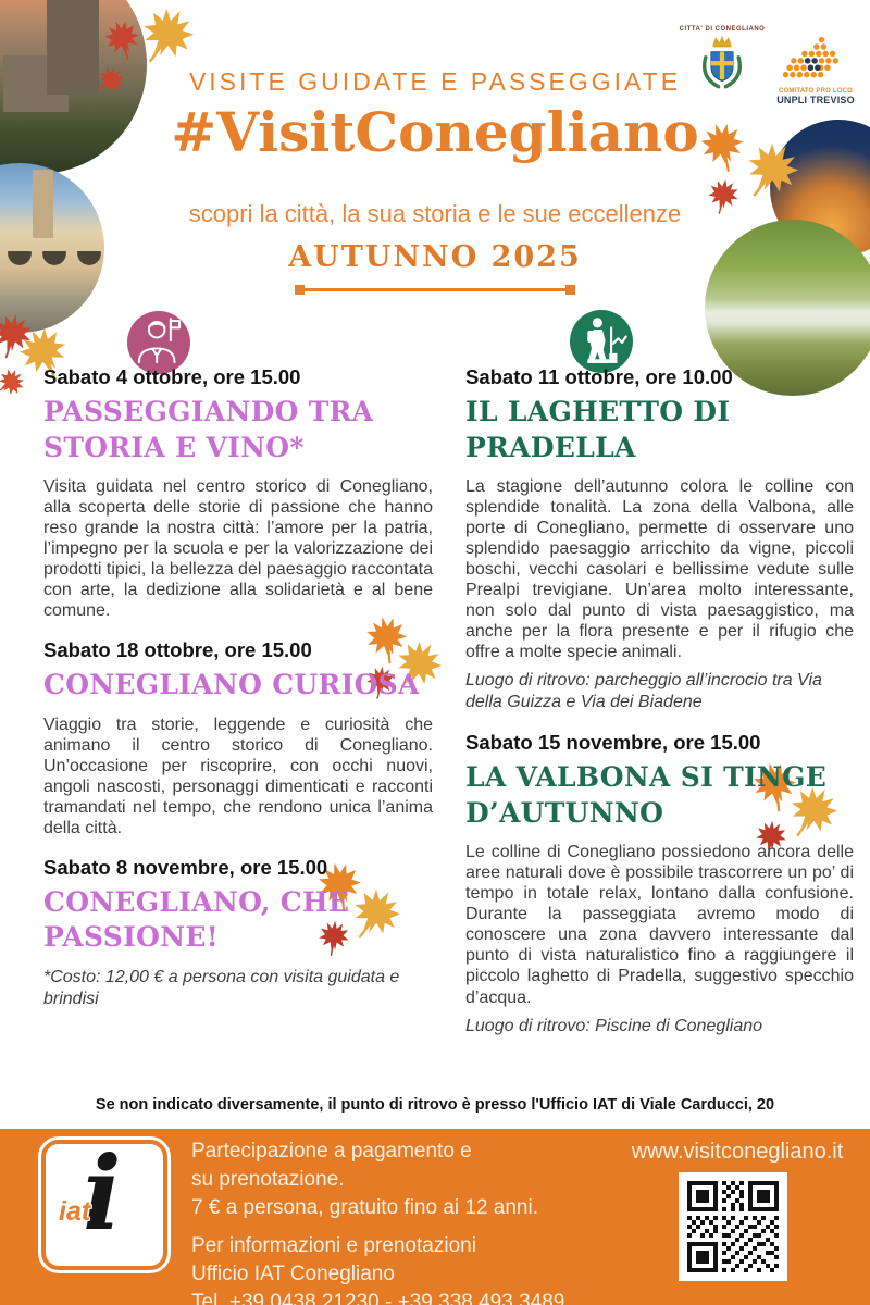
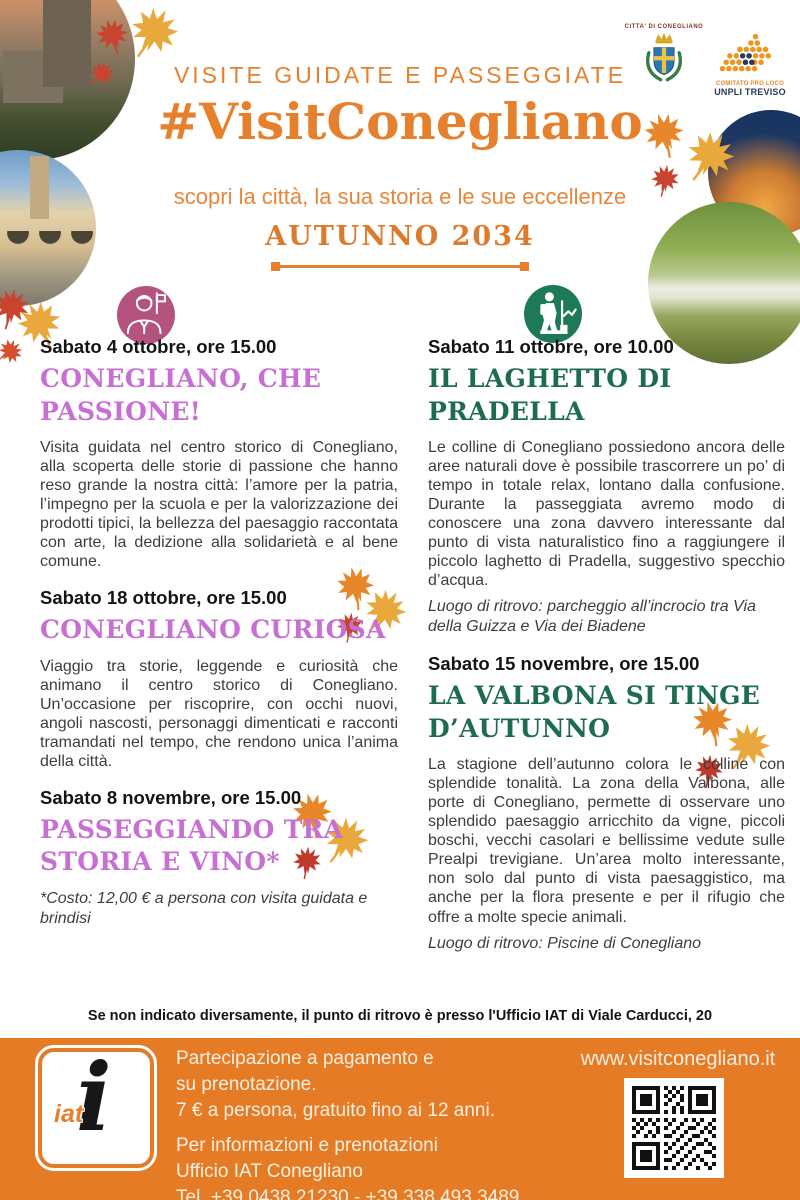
  VISITE GUIDATE E PASSEGGIATE
  #VisitConegliano
  scopri la città, la sua storia e le sue eccellenze
- AUTUNNO 2025
+ AUTUNNO 2034
  UNPLI TREVISO
  Sabato 4 ottobre, ore 15.00
- PASSEGGIANDO TRA STORIA E VINO*
+ CONEGLIANO, CHE PASSIONE!
  Visita guidata nel centro storico di Conegliano, alla scoperta delle storie di passione che hanno reso grande la nostra città: l’amore per la patria, l’impegno per la scuola e per la valorizzazione dei prodotti tipici, la bellezza del paesaggio raccontata con arte, la dedizione alla solidarietà e al bene comune.
  Sabato 18 ottobre, ore 15.00
  CONEGLIANO CURIOSA
  Viaggio tra storie, leggende e curiosità che animano il centro storico di Conegliano. Un’occasione per riscoprire, con occhi nuovi, angoli nascosti, personaggi dimenticati e racconti tramandati nel tempo, che rendono unica l’anima della città.
  Sabato 8 novembre, ore 15.00
- CONEGLIANO, CHE PASSIONE!
+ PASSEGGIANDO TRA STORIA E VINO*
  *Costo: 12,00 € a persona con visita guidata e brindisi
  Sabato 11 ottobre, ore 10.00
  IL LAGHETTO DI PRADELLA
- La stagione dell’autunno colora le colline con splendide tonalità. La zona della Valbona, alle porte di Conegliano, permette di osservare uno splendido paesaggio arricchito da vigne, piccoli boschi, vecchi casolari e bellissime vedute sulle Prealpi trevigiane. Un’area molto interessante, non solo dal punto di vista paesaggistico, ma anche per la flora presente e per il rifugio che offre a molte specie animali.
+ Le colline di Conegliano possiedono ancora delle aree naturali dove è possibile trascorrere un po’ di tempo in totale relax, lontano dalla confusione. Durante la passeggiata avremo modo di conoscere una zona davvero interessante dal punto di vista naturalistico fino a raggiungere il piccolo laghetto di Pradella, suggestivo specchio d’acqua.
  Luogo di ritrovo: parcheggio all’incrocio tra Via della Guizza e Via dei Biadene
  Sabato 15 novembre, ore 15.00
  LA VALBONA SI TINGE D’AUTUNNO
- Le colline di Conegliano possiedono ancora delle aree naturali dove è possibile trascorrere un po’ di tempo in totale relax, lontano dalla confusione. Durante la passeggiata avremo modo di conoscere una zona davvero interessante dal punto di vista naturalistico fino a raggiungere il piccolo laghetto di Pradella, suggestivo specchio d’acqua.
+ La stagione dell’autunno colora le colline con splendide tonalità. La zona della Valbona, alle porte di Conegliano, permette di osservare uno splendido paesaggio arricchito da vigne, piccoli boschi, vecchi casolari e bellissime vedute sulle Prealpi trevigiane. Un’area molto interessante, non solo dal punto di vista paesaggistico, ma anche per la flora presente e per il rifugio che offre a molte specie animali.
  Luogo di ritrovo: Piscine di Conegliano
  Se non indicato diversamente, il punto di ritrovo è presso l'Ufficio IAT di Viale Carducci, 20
  i
  iat
  Partecipazione a pagamento e
  su prenotazione.
  7 € a persona, gratuito fino ai 12 anni.
  Per informazioni e prenotazioni
  Ufficio IAT Conegliano
  Tel. +39 0438 21230 - +39 338 493 3489
  www.visitconegliano.it
